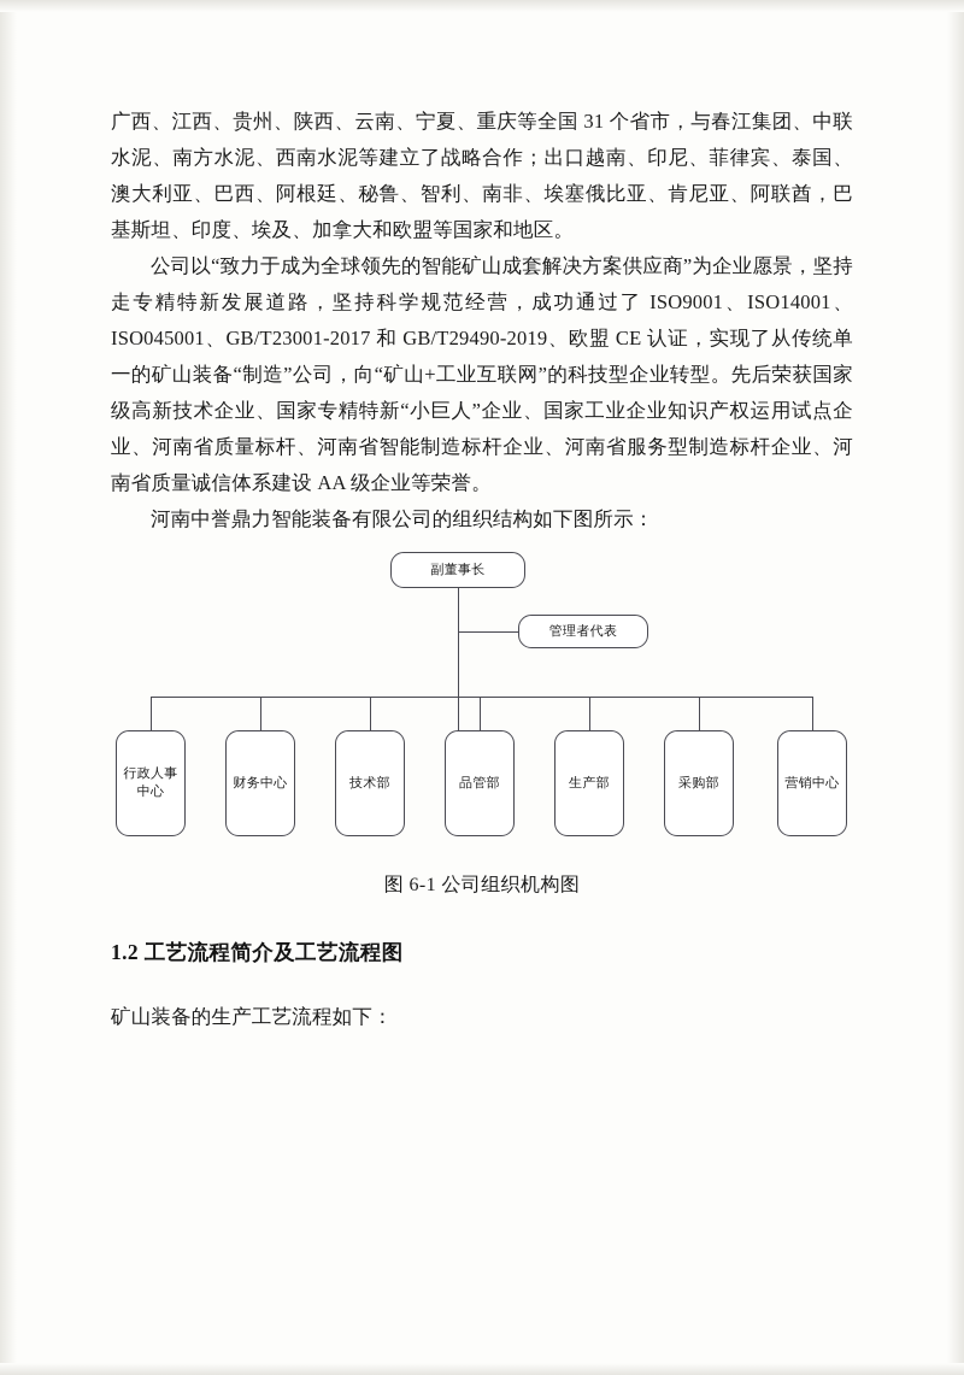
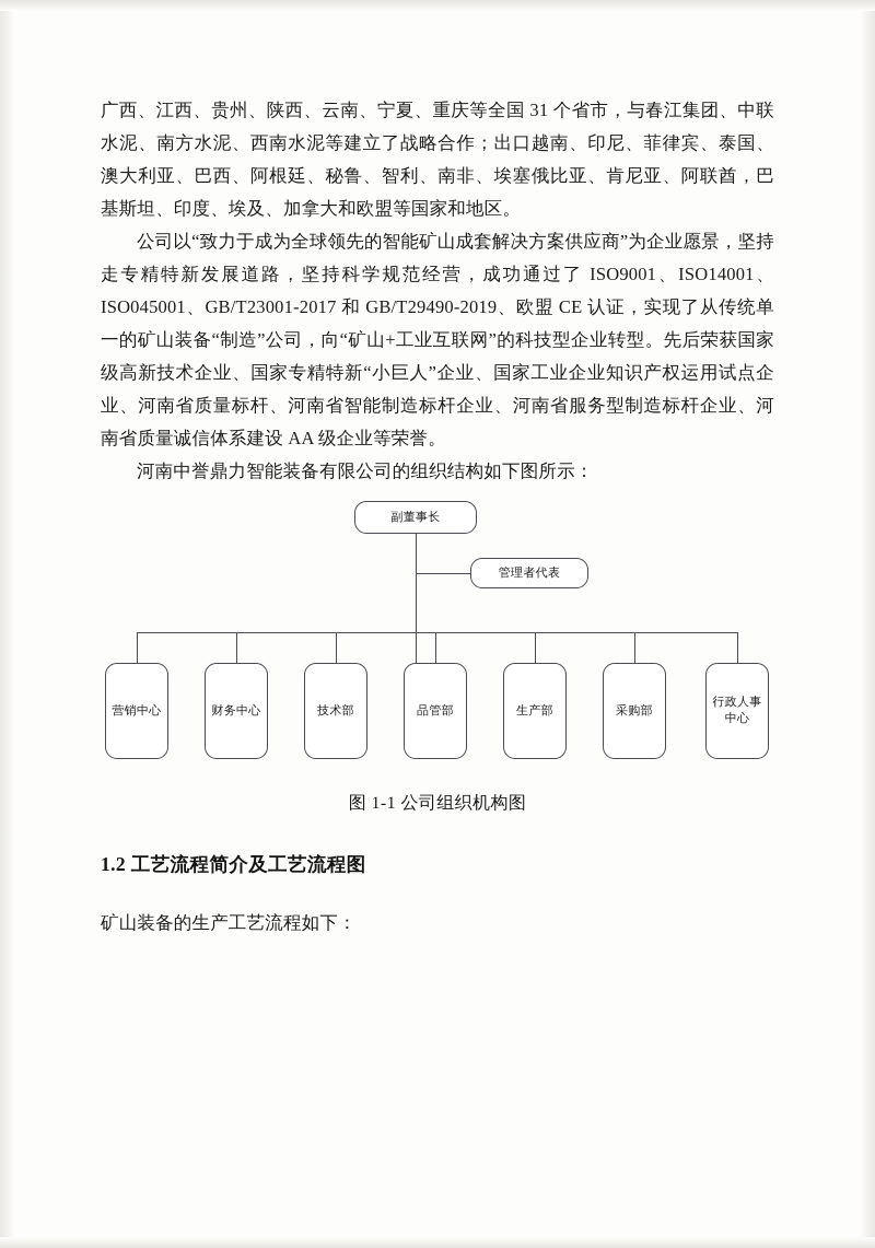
  广西、江西、贵州、陕西、云南、宁夏、重庆等全国 31 个省市，与春江集团、中联水泥、南方水泥、西南水泥等建立了战略合作；出口越南、印尼、菲律宾、泰国、澳大利亚、巴西、阿根廷、秘鲁、智利、南非、埃塞俄比亚、肯尼亚、阿联酋，巴基斯坦、印度、埃及、加拿大和欧盟等国家和地区。
  公司以“致力于成为全球领先的智能矿山成套解决方案供应商”为企业愿景，坚持走专精特新发展道路，坚持科学规范经营，成功通过了 ISO9001、ISO14001、ISO045001、GB/T23001-2017 和 GB/T29490-2019、欧盟 CE 认证，实现了从传统单一的矿山装备“制造”公司，向“矿山+工业互联网”的科技型企业转型。先后荣获国家级高新技术企业、国家专精特新“小巨人”企业、国家工业企业知识产权运用试点企业、河南省质量标杆、河南省智能制造标杆企业、河南省服务型制造标杆企业、河南省质量诚信体系建设 AA 级企业等荣誉。
  河南中誉鼎力智能装备有限公司的组织结构如下图所示：
  副董事长
  管理者代表
- 行政人事中心
+ 营销中心
  财务中心
  技术部
  品管部
  生产部
  采购部
- 营销中心
+ 行政人事中心
- 图 6-1 公司组织机构图
+ 图 1-1 公司组织机构图
  1.2 工艺流程简介及工艺流程图
  矿山装备的生产工艺流程如下：
